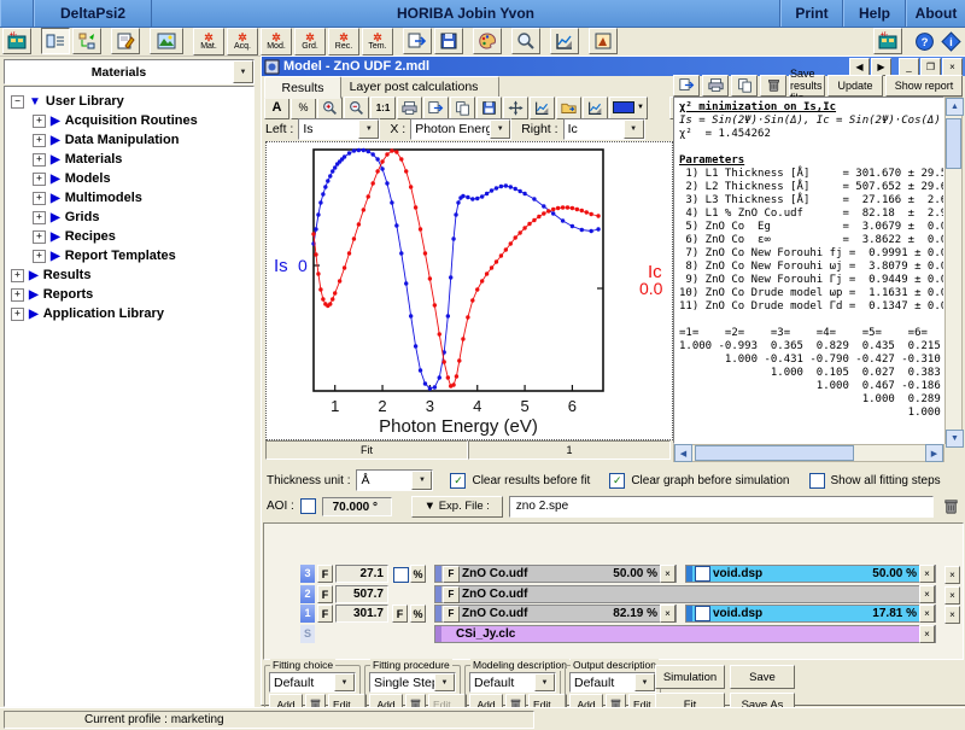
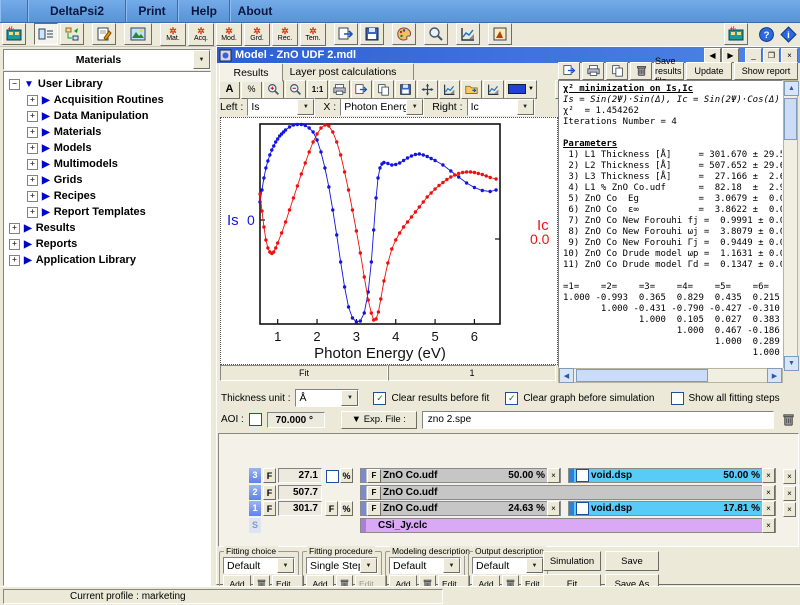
  DeltaPsi2
- HORIBA Jobin Yvon
  Print
  Help
  About
  ✲
  ✲
  ✲
  ✲
  ✲
  ✲
  Materials
  −
  ▼
  User Library
  +
  ▶
  Acquisition Routines
  +
  ▶
  Data Manipulation
  +
  ▶
  Materials
  +
  ▶
  Models
  +
  ▶
  Multimodels
  +
  ▶
  Grids
  +
  ▶
  Recipes
  +
  ▶
  Report Templates
  +
  ▶
  Results
  +
  ▶
  Reports
  +
  ▶
  Application Library
  Model - ZnO UDF 2.mdl
  ◀
  ▶
  _
  ❐
  ×
  Results
  Layer post calculations
  Save results
  Update
  Show report
  A
  %
  1:1
  Left :
  Is
  X :
  Photon Ener
  Right :
  Ic
  1
  2
  3
  4
  5
  6
  Photon Energy (eV)
  Is
  0
  Ic
  0.0
  Fit
  1
  χ² minimization on Is,Ic
  Is = Sin(2Ψ)·Sin(Δ), Ic = Sin(2Ψ)·Cos(Δ)
  χ² = 1.454262
+ Iterations Number = 4
  Parameters
  1) L1 Thickness [Å] = 301.670 ± 29.
  2) L2 Thickness [Å] = 507.652 ± 29.
  3) L3 Thickness [Å] = 27.166 ± 2.
  4) L1 % ZnO Co.udf = 82.18 ± 2.
  5) ZnO Co Eg = 3.0679 ± 0.
  6) ZnO Co ε∞ = 3.8622 ± 0.
  7) ZnO Co New Forouhi fj = 0.9991 ± 0.
  8) ZnO Co New Forouhi ωj = 3.8079 ± 0.
  9) ZnO Co New Forouhi Γj = 0.9449 ± 0.
  10) ZnO Co Drude model ωp = 1.1631 ± 0.
  11) ZnO Co Drude model Γd = 0.1347 ± 0.
  =1= =2= =3= =4= =5= =6=
  1.000 -0.993 0.365 0.829 0.435 0.215
  1.000 -0.431 -0.790 -0.427 -0.310
  1.000 0.105 0.027 0.383
  1.000 0.467 -0.186
  1.000 0.289
  Thickness unit :
  Å
  ✓
  Clear results before fit
  ✓
  Clear graph before simulation
  Show all fitting steps
  AOI :
  70.000 °
  ▼ Exp. File :
  zno 2.spe
  3
  F
  27.1
  %
  F
  ZnO Co.udf
  50.00 %
  ×
  void.dsp
  50.00 %
  ×
  ×
  2
  F
  507.7
  F
  ZnO Co.udf
  ×
  ×
  1
  F
  301.7
  F
  %
  F
  ZnO Co.udf
- 82.19 %
+ 24.63 %
  ×
  void.dsp
  17.81 %
  ×
  ×
  S
  CSi_Jy.clc
  ×
  Fitting choice
  Default
  Add
  Edit ...
  Fitting procedure
  Single Ste
  Add
  Edit ...
  Modeling description
  Default
  Add
  Edit ...
  Output description
  Default
  Add
  Simulation
  Save
  Fit
  Save As
  Current profile : marketing
